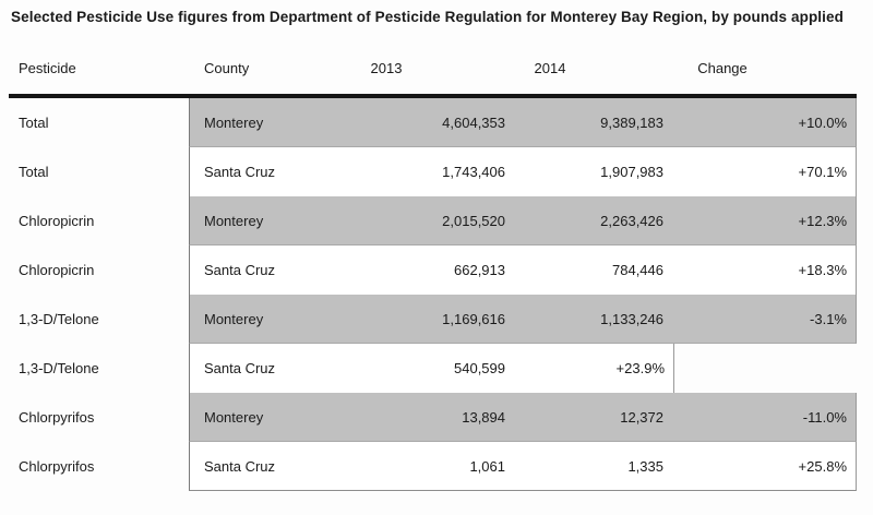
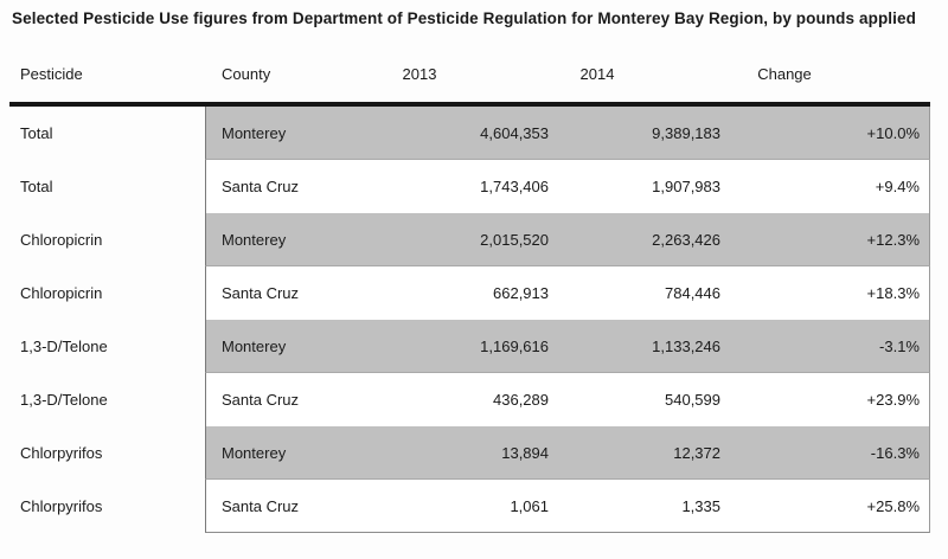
  Selected Pesticide Use figures from Department of Pesticide Regulation for Monterey Bay Region, by pounds applied
  Pesticide
  County
  2013
  2014
  Change
  Total
  Monterey
  4,604,353
  9,389,183
  +10.0%
  Total
  Santa Cruz
  1,743,406
  1,907,983
- +70.1%
+ +9.4%
  Chloropicrin
  Monterey
  2,015,520
  2,263,426
  +12.3%
  Chloropicrin
  Santa Cruz
  662,913
  784,446
  +18.3%
  1,3-D/Telone
  Monterey
  1,169,616
  1,133,246
  -3.1%
  1,3-D/Telone
  Santa Cruz
+ 436,289
  540,599
  +23.9%
  Chlorpyrifos
  Monterey
  13,894
  12,372
- -11.0%
+ -16.3%
  Chlorpyrifos
  Santa Cruz
  1,061
  1,335
  +25.8%
